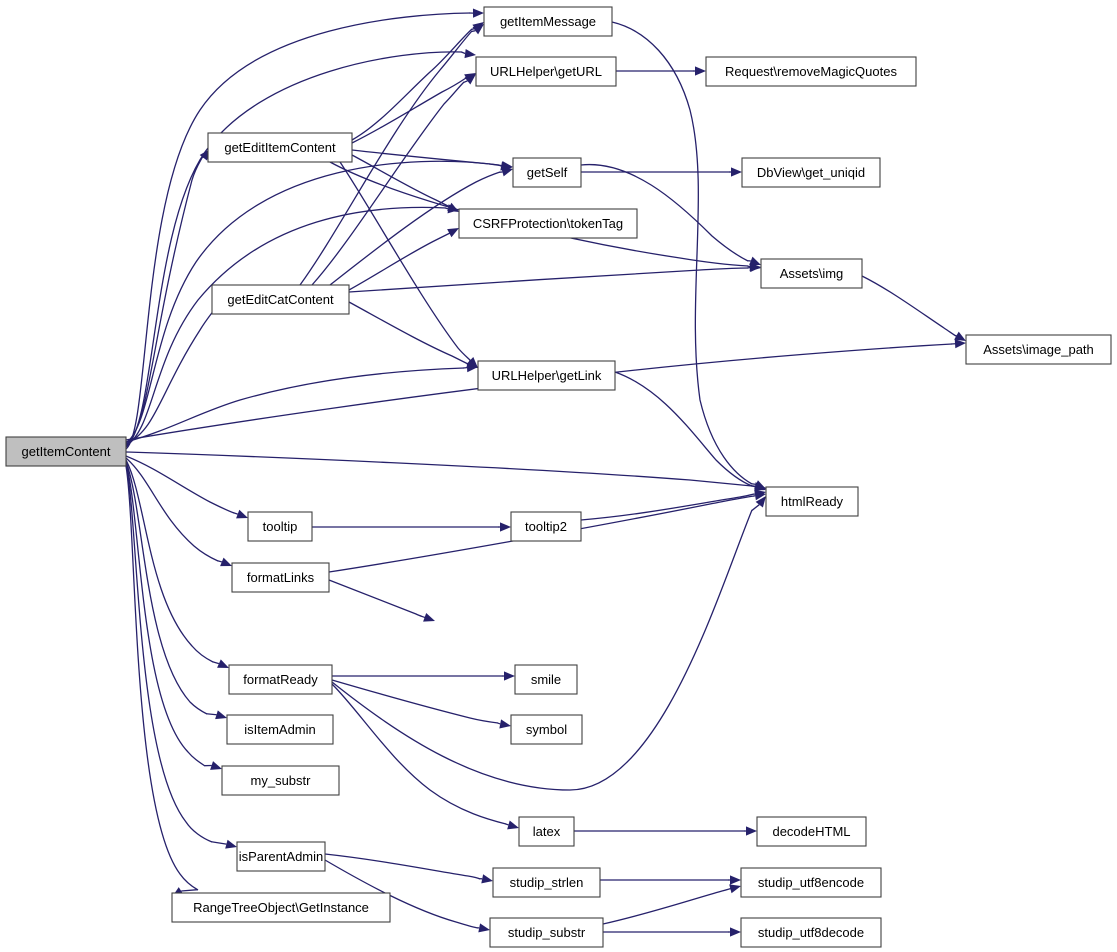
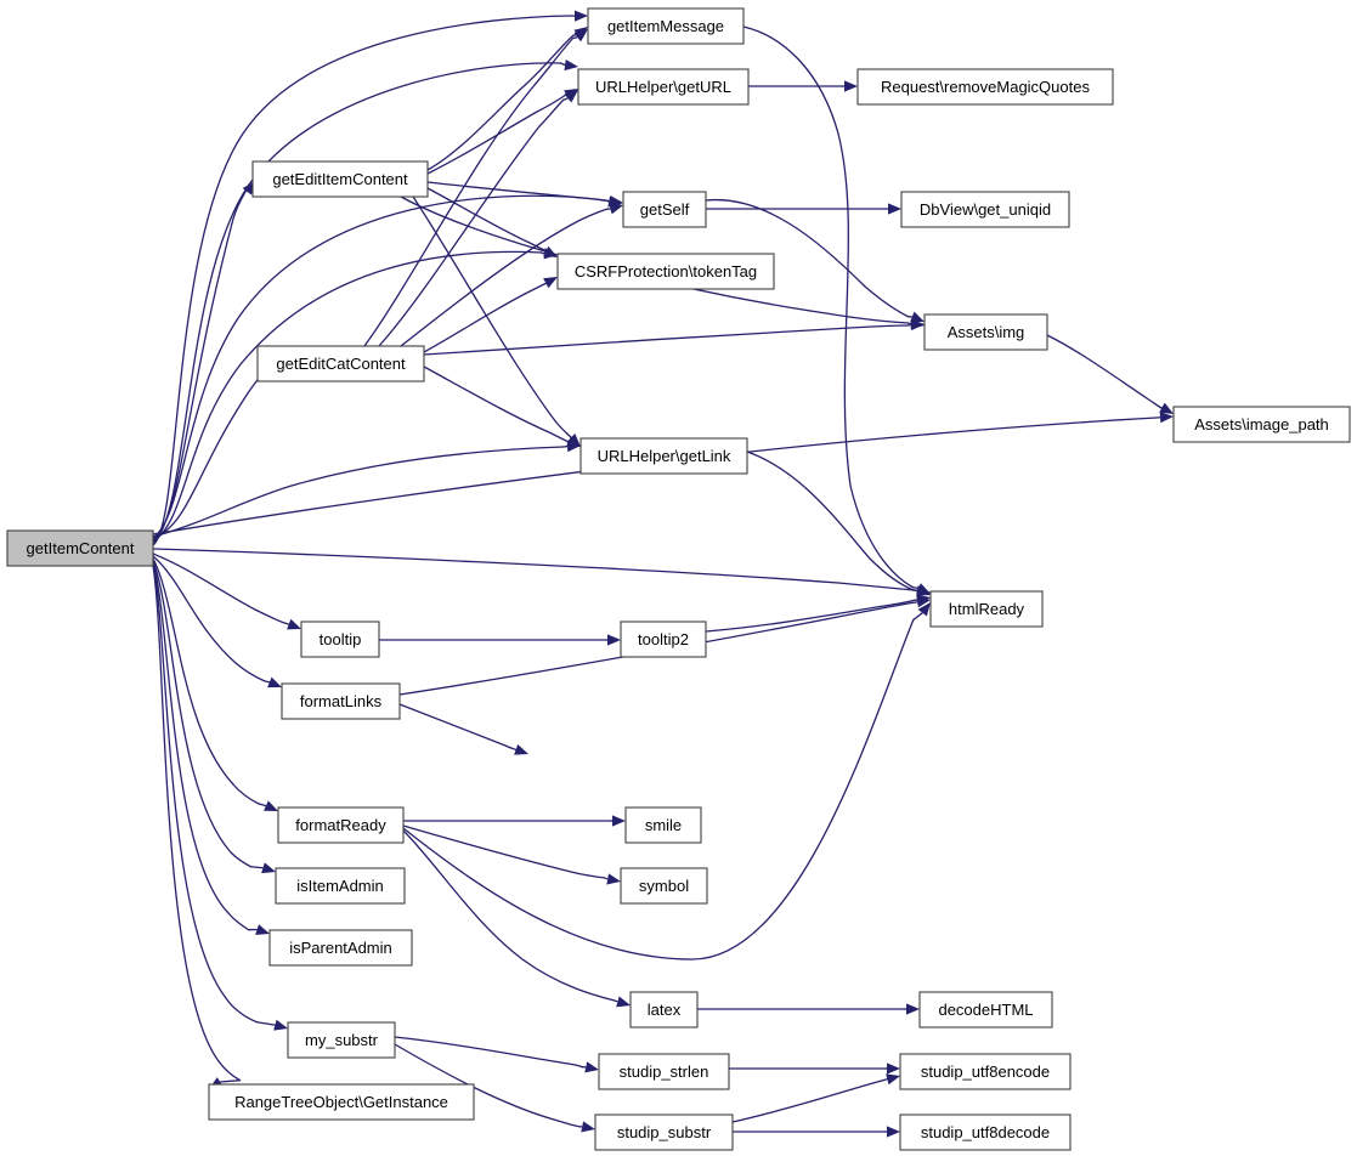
  getItemContent
  getItemMessage
  URLHelper\getURL
  Request\removeMagicQuotes
  getEditItemContent
  getSelf
  DbView\get_uniqid
  CSRFProtection\tokenTag
  Assets\img
  getEditCatContent
  Assets\image_path
  URLHelper\getLink
  htmlReady
  tooltip
  tooltip2
  formatLinks
  formatReady
  smile
  isItemAdmin
  symbol
- my_substr
+ isParentAdmin
  latex
  decodeHTML
- isParentAdmin
+ my_substr
  studip_strlen
  studip_utf8encode
  RangeTreeObject\GetInstance
  studip_substr
  studip_utf8decode
